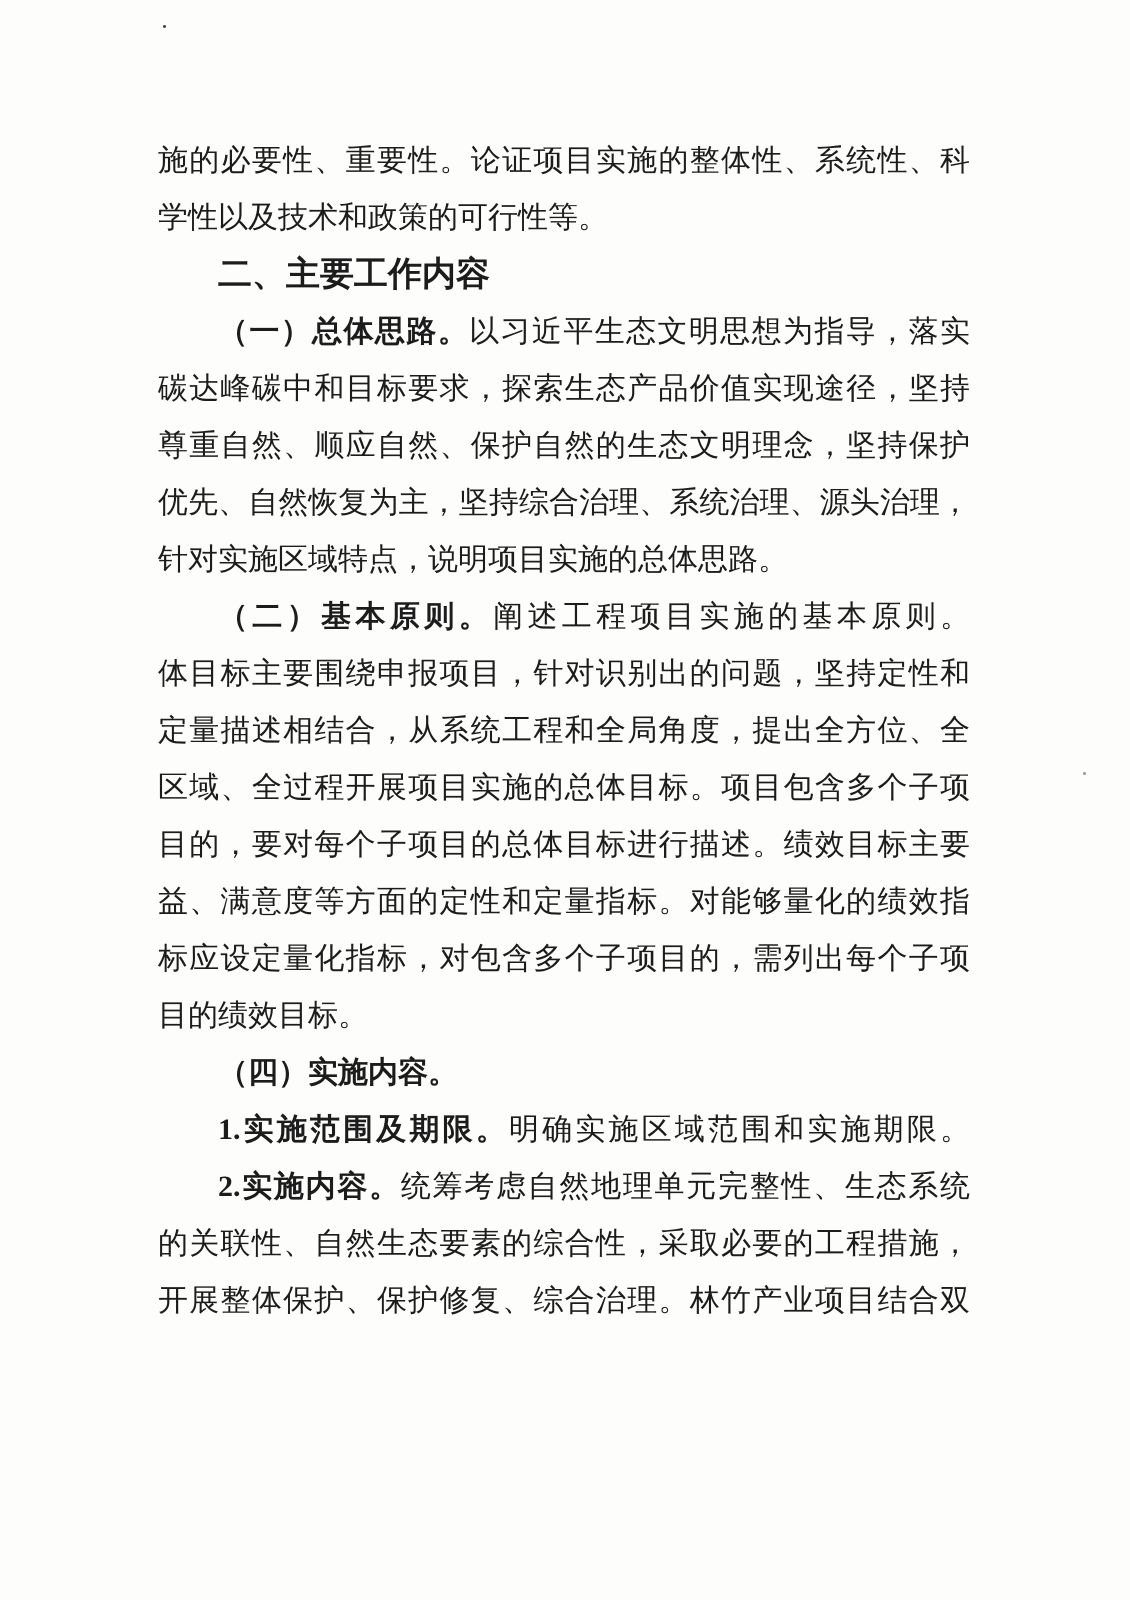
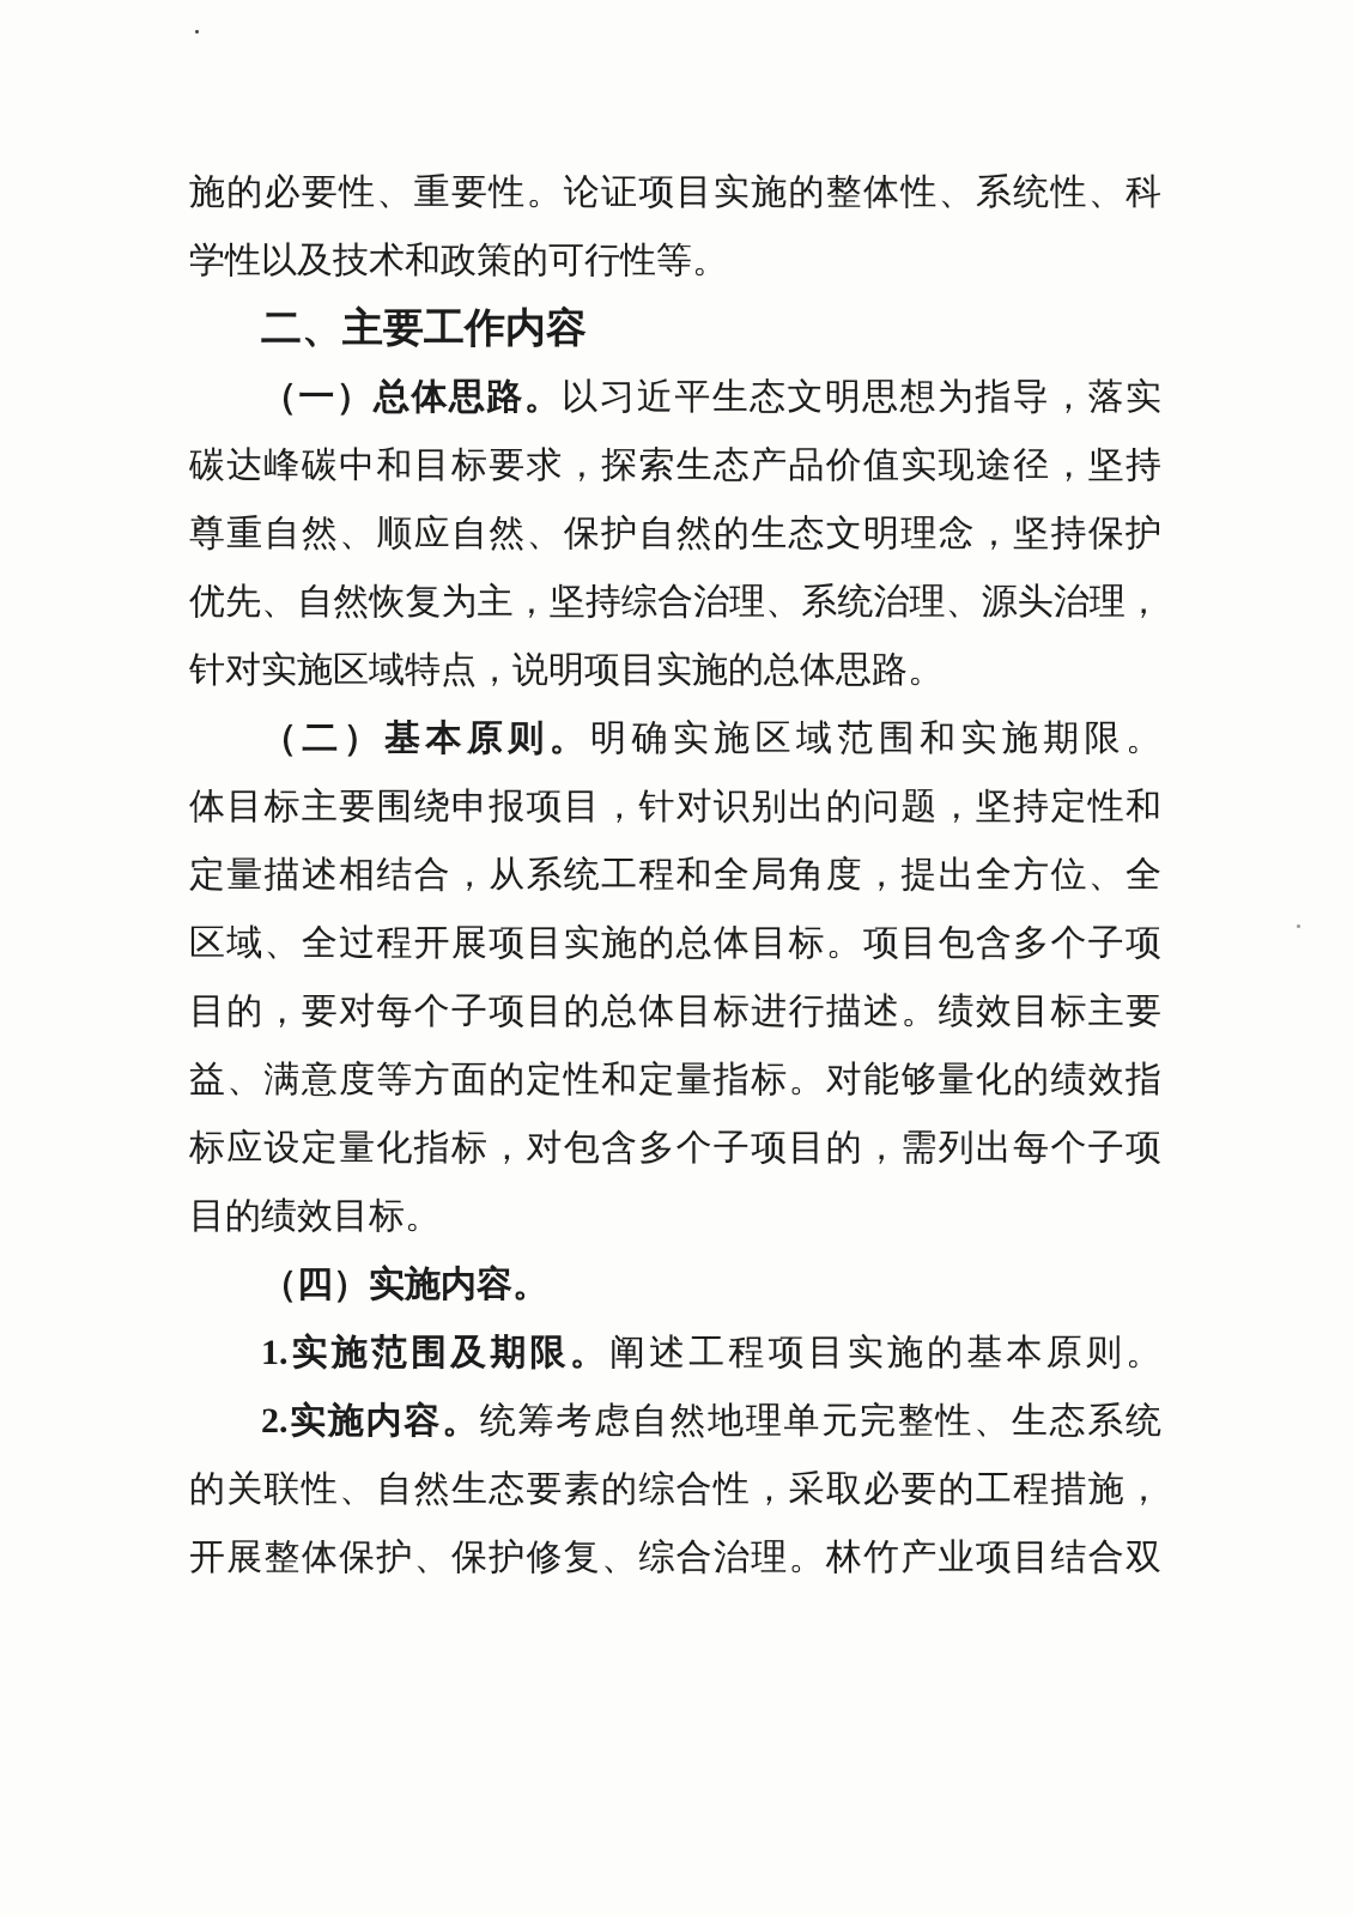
  施的必要性、重要性。论证项目实施的整体性、系统性、科
  学性以及技术和政策的可行性等。
  二、主要工作内容
  （一）总体思路。以习近平生态文明思想为指导，落实
  碳达峰碳中和目标要求，探索生态产品价值实现途径，坚持
  尊重自然、顺应自然、保护自然的生态文明理念，坚持保护
  优先、自然恢复为主，坚持综合治理、系统治理、源头治理，
  针对实施区域特点，说明项目实施的总体思路。
- （二）基本原则。阐述工程项目实施的基本原则。
+ （二）基本原则。明确实施区域范围和实施期限。
  体目标主要围绕申报项目，针对识别出的问题，坚持定性和
  定量描述相结合，从系统工程和全局角度，提出全方位、全
  区域、全过程开展项目实施的总体目标。项目包含多个子项
  目的，要对每个子项目的总体目标进行描述。绩效目标主要
  益、满意度等方面的定性和定量指标。对能够量化的绩效指
  标应设定量化指标，对包含多个子项目的，需列出每个子项
  目的绩效目标。
  （四）实施内容。
- 1.实施范围及期限。明确实施区域范围和实施期限。
+ 1.实施范围及期限。阐述工程项目实施的基本原则。
  2.实施内容。统筹考虑自然地理单元完整性、生态系统
  的关联性、自然生态要素的综合性，采取必要的工程措施，
  开展整体保护、保护修复、综合治理。林竹产业项目结合双
